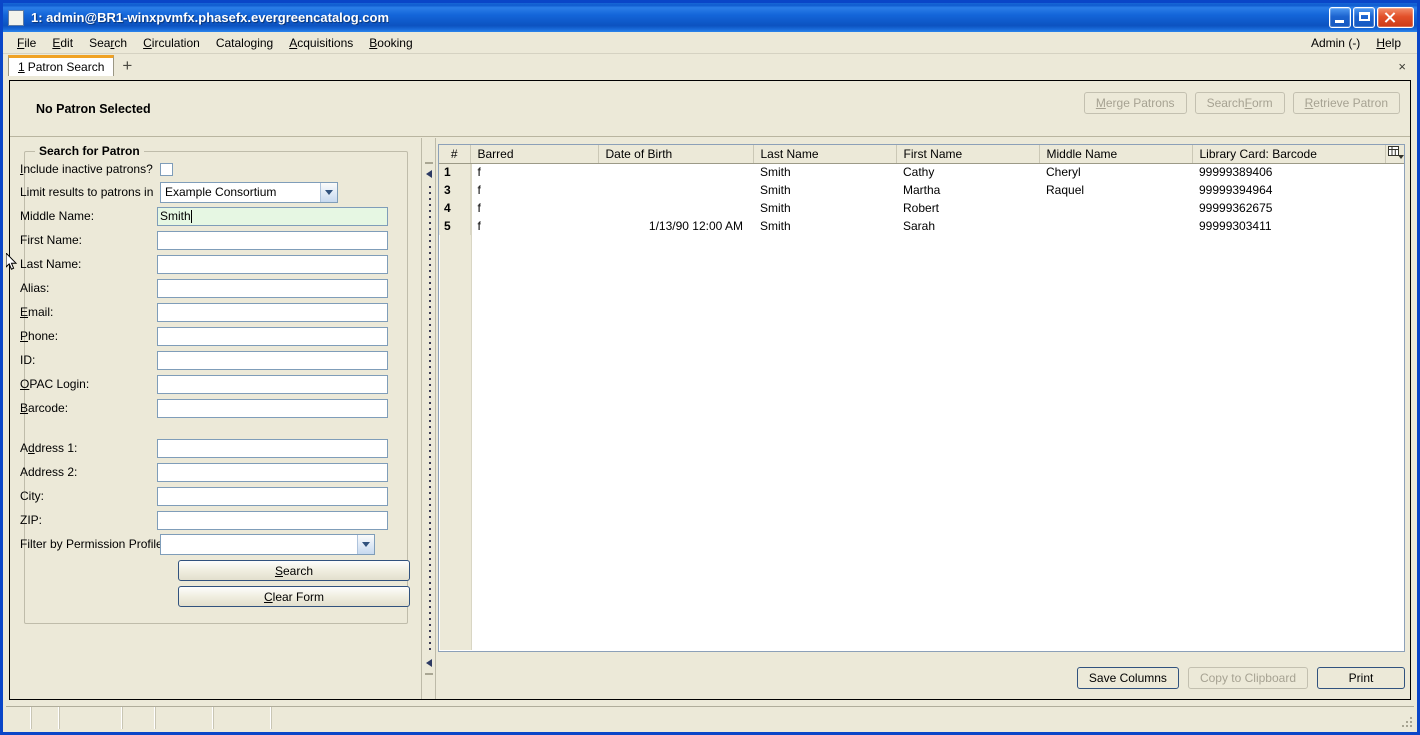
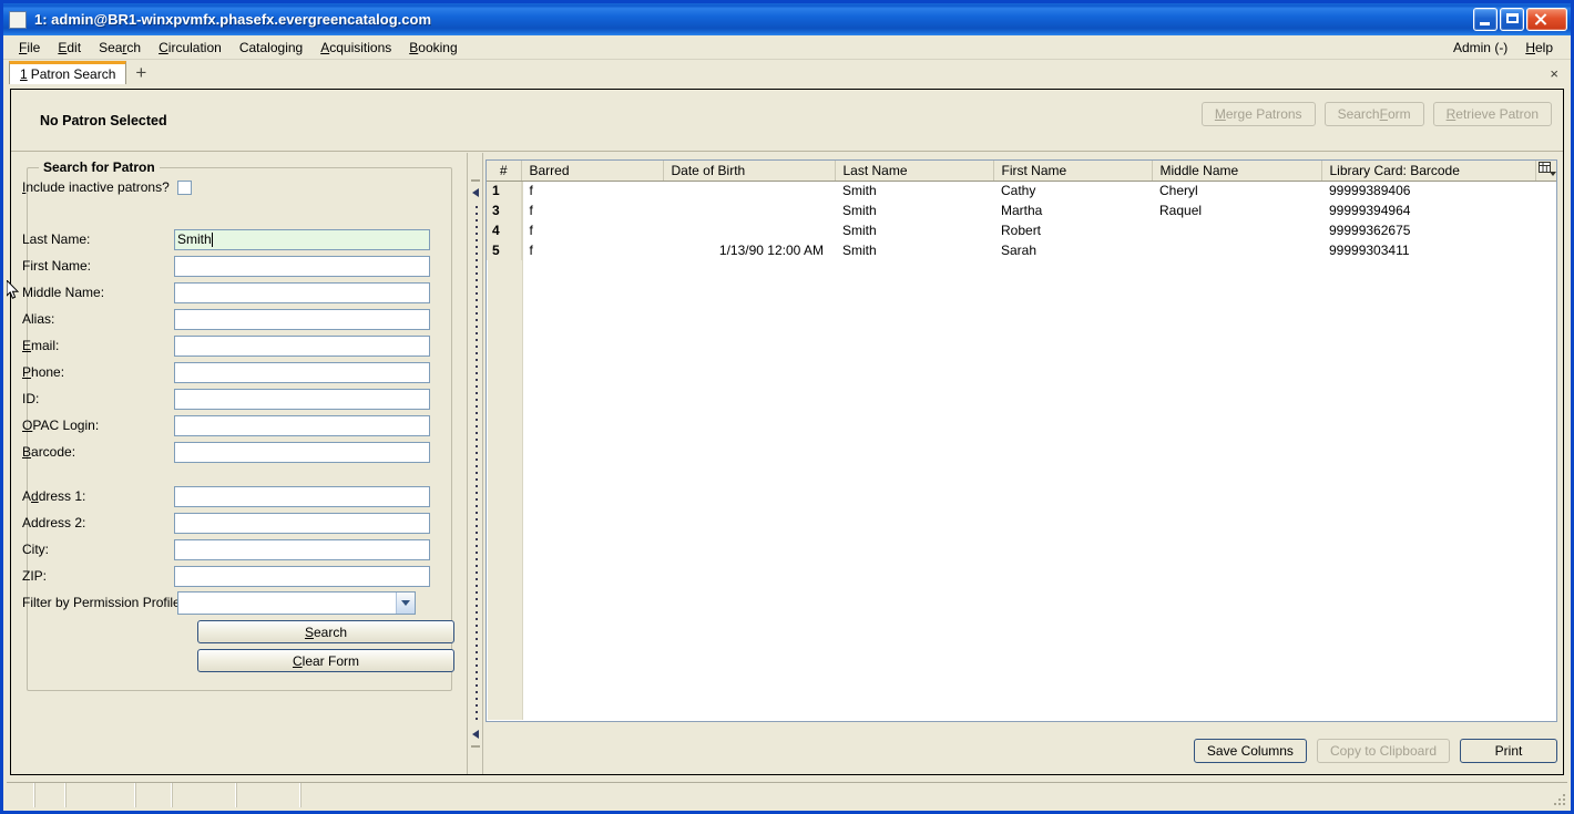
  1: admin@BR1-winxpvmfx.phasefx.evergreencatalog.com
  File
  Edit
  Search
  Circulation
  Cataloging
  Acquisitions
  Booking
  Admin (-)
  Help
  1
  Patron Search
  +
  ×
  No Patron Selected
  M
  erge Patrons
  Search
  F
  orm
  R
  etrieve Patron
  Search for Patron
  Include inactive patrons?
- Limit results to patrons in
- Example Consortium
- Middle Name:
+ Last Name:
  Smith
  First Name:
- Last Name:
+ Middle Name:
  Alias:
  Email:
  Phone:
  ID:
  OPAC Login:
  Barcode:
  Address 1:
  Address 2:
  City:
  ZIP:
  Filter by Permission Profil
  Search
  Clear Form
  #	Barred	Date of Birth	Last Name	First Name	Middle Name	Library Card: Barcode
  1	f		Smith	Cathy	Cheryl	99999389406
  3	f		Smith	Martha	Raquel	99999394964
  4	f		Smith	Robert		99999362675
  5	f	1/13/90 12:00 AM	Smith	Sarah		99999303411
  Save Columns
  Copy to Clipboard
  Print
